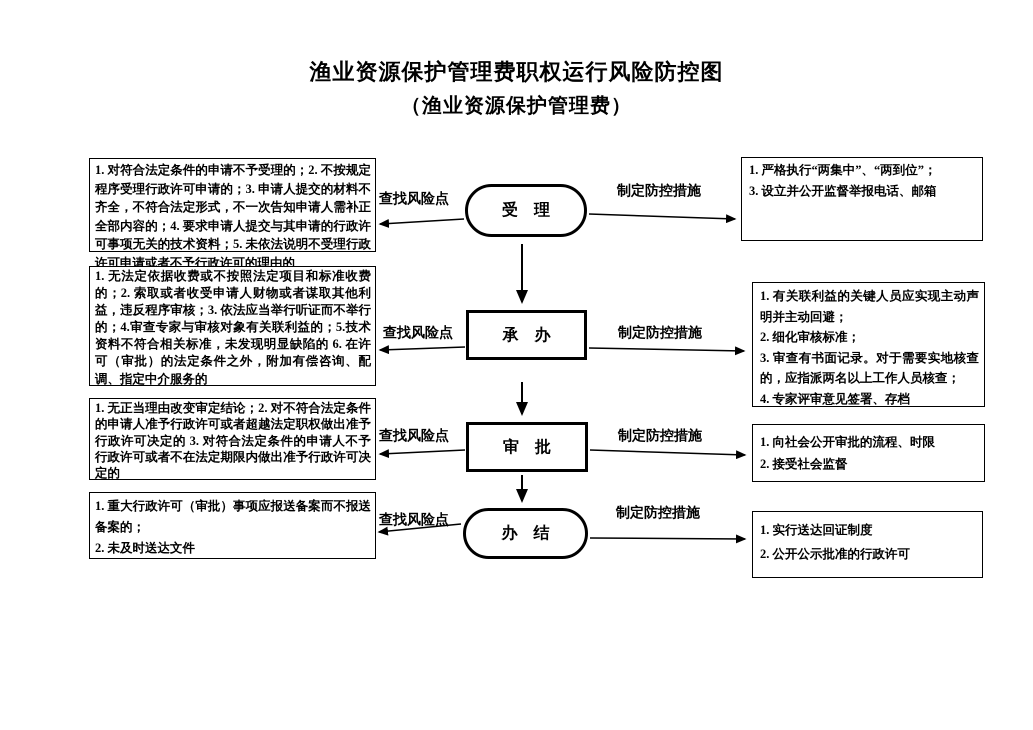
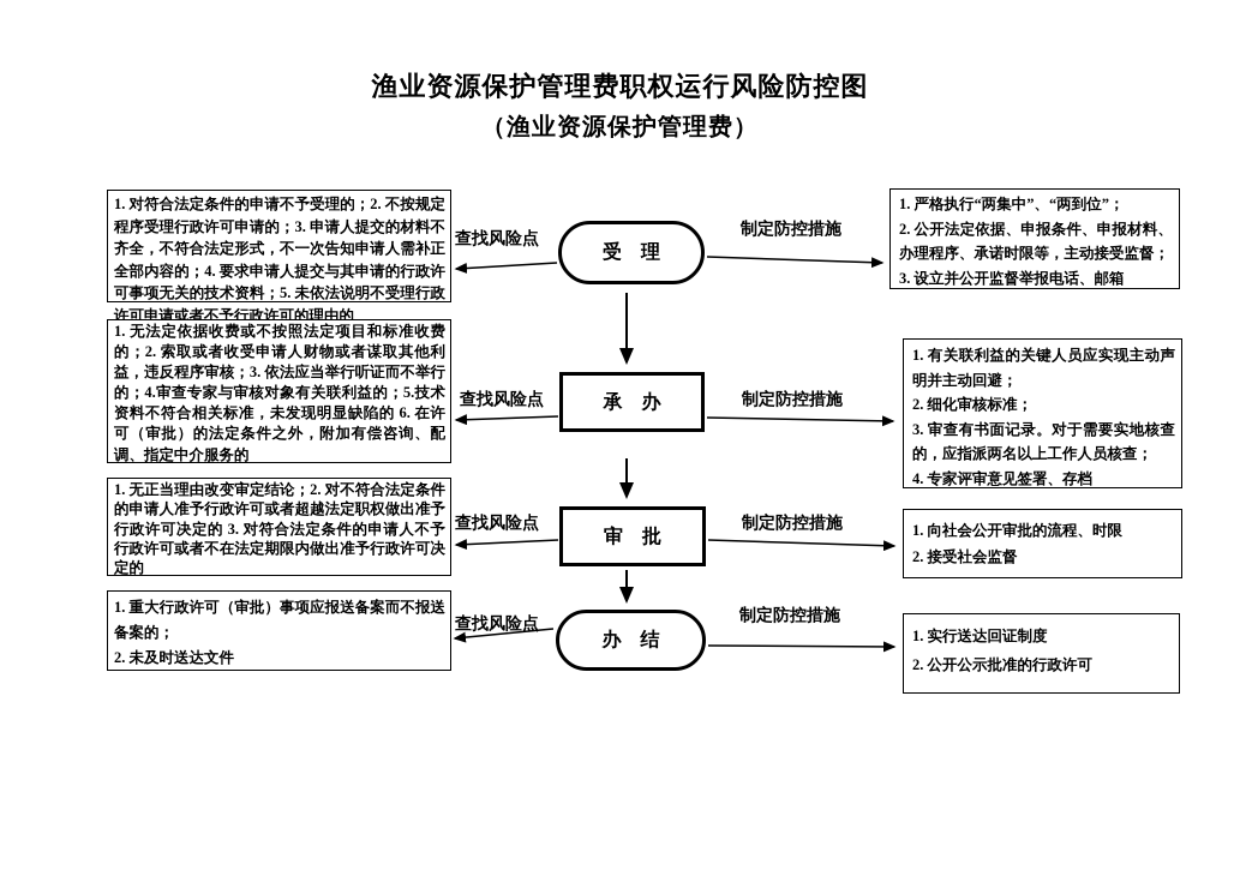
  渔业资源保护管理费职权运行风险防控图
  （渔业资源保护管理费）
  1. 对符合法定条件的申请不予受理的；2. 不按规定程序受理行政许可申请的；3. 申请人提交的材料不齐全，不符合法定形式，不一次告知申请人需补正全部内容的；4. 要求申请人提交与其申请的行政许可事项无关的技术资料；5. 未依法说明不受理行政许可申请或者不予行政许可的理由的
  1. 无法定依据收费或不按照法定项目和标准收费的；2. 索取或者收受申请人财物或者谋取其他利益，违反程序审核；3. 依法应当举行听证而不举行的；4.审查专家与审核对象有关联利益的；5.技术资料不符合相关标准，未发现明显缺陷的 6. 在许可（审批）的法定条件之外，附加有偿咨询、配调、指定中介服务的
  1. 无正当理由改变审定结论；2. 对不符合法定条件的申请人准予行政许可或者超越法定职权做出准予行政许可决定的 3. 对符合法定条件的申请人不予行政许可或者不在法定期限内做出准予行政许可决定的
  1. 重大行政许可（审批）事项应报送备案而不报送备案的；
  2. 未及时送达文件
  受 理
  承 办
  审 批
  办 结
  查找风险点
  查找风险点
  查找风险点
  查找风险点
  制定防控措施
  制定防控措施
  制定防控措施
  制定防控措施
  1. 严格执行“两集中”、“两到位”；
+ 2. 公开法定依据、申报条件、申报材料、办理程序、承诺时限等，主动接受监督；
  3. 设立并公开监督举报电话、邮箱
  1. 有关联利益的关键人员应实现主动声明并主动回避；
  2. 细化审核标准；
  3. 审查有书面记录。对于需要实地核查的，应指派两名以上工作人员核查；
  4. 专家评审意见签署、存档
  1. 向社会公开审批的流程、时限
  2. 接受社会监督
  1. 实行送达回证制度
  2. 公开公示批准的行政许可
